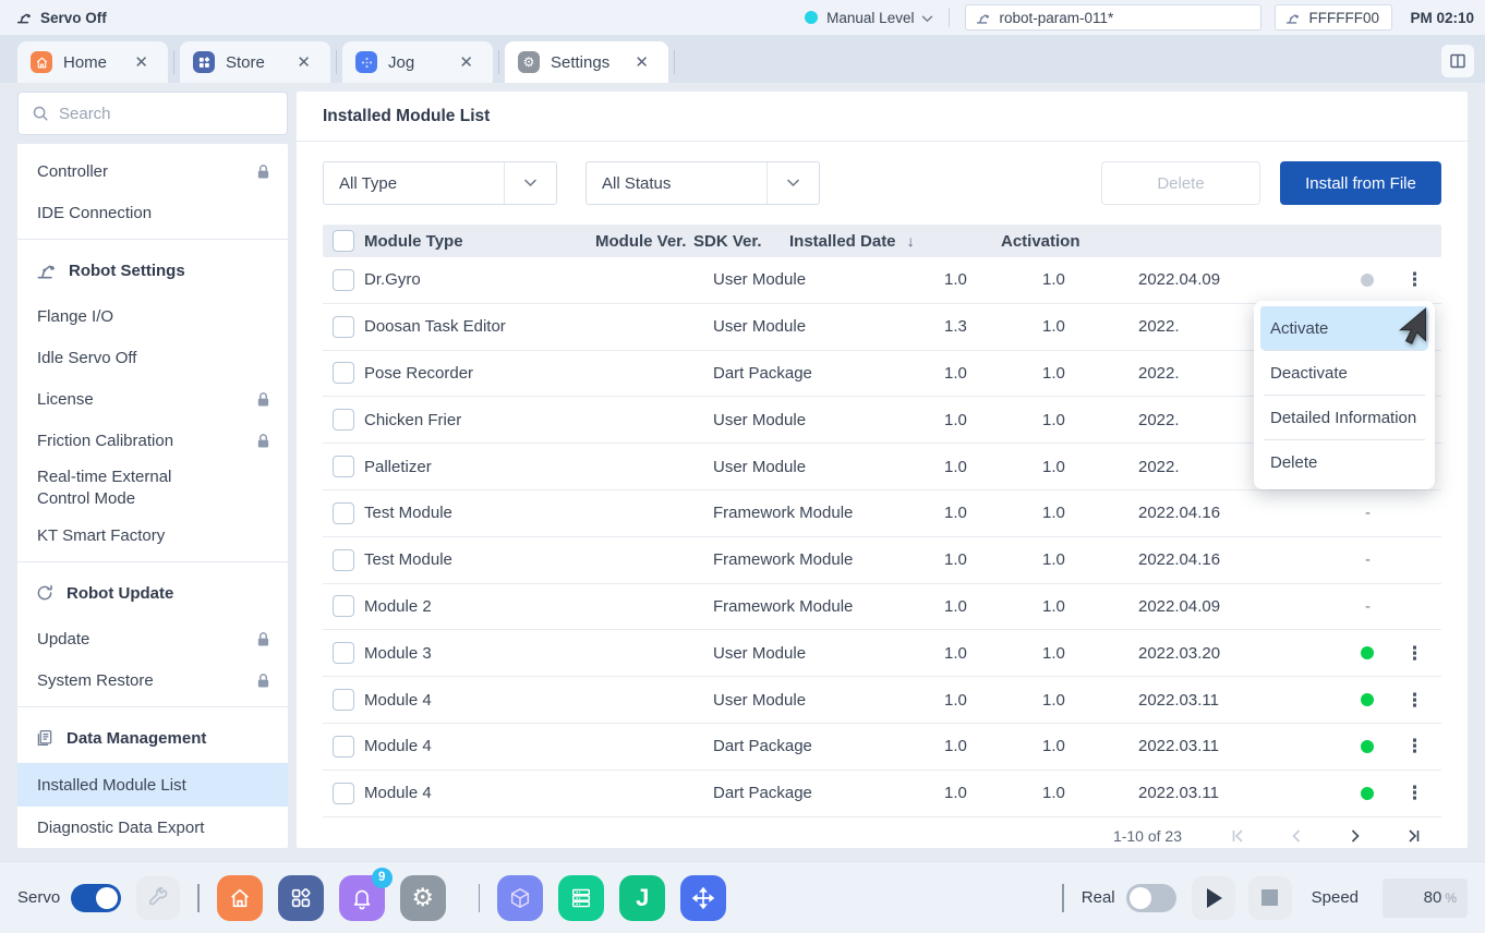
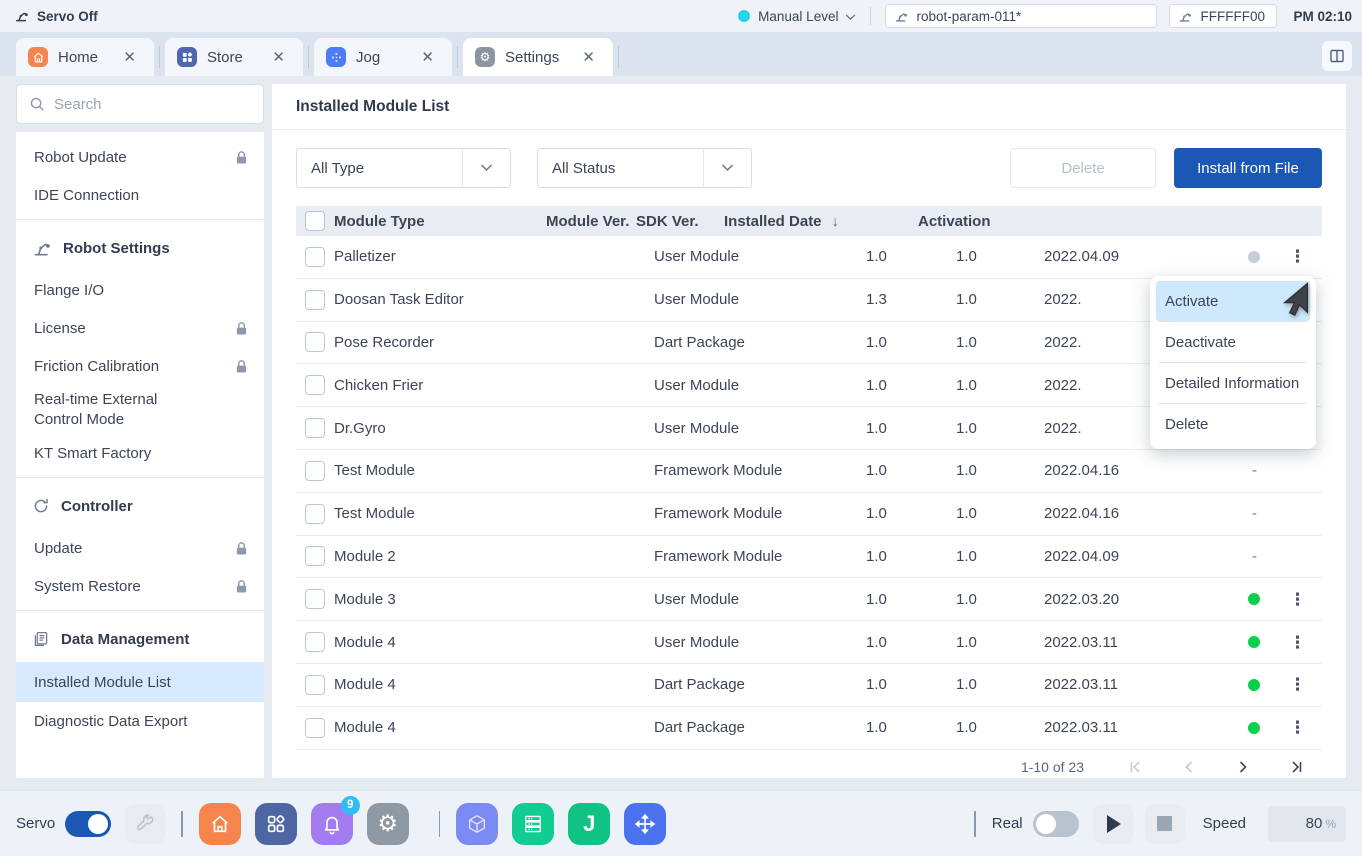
  Servo Off
  Manual Level
  robot-param-011*
  FFFFFF00
  PM 02:10
  Home
  ✕
  Store
  ✕
  Jog
  ✕
  ⚙
  Settings
  ✕
  Search
- Controller
+ Robot Update
  IDE Connection
  Robot Settings
  Flange I/O
- Idle Servo Off
  License
  Friction Calibration
  Real-time External Control Mode
  KT Smart Factory
- Robot Update
+ Controller
  Update
  System Restore
  Data Management
  Installed Module List
  Diagnostic Data Export
  Installed Module List
  All Type
  All Status
  Delete
  Install from File
  Module Type
  Module Ver.
  SDK Ver.
  Installed Date ↓
  Activation
- Dr.Gyro
+ Palletizer
  User Module
  1.0
  1.0
  2022.04.09
  ⋮
  Doosan Task Editor
  User Module
  1.3
  1.0
  2022.
  Pose Recorder
  Dart Package
  1.0
  1.0
  2022.
  Chicken Frier
  User Module
  1.0
  1.0
  2022.
- Palletizer
+ Dr.Gyro
  User Module
  1.0
  1.0
  2022.
  Test Module
  Framework Module
  1.0
  1.0
  2022.04.16
  -
  Test Module
  Framework Module
  1.0
  1.0
  2022.04.16
  -
  Module 2
  Framework Module
  1.0
  1.0
  2022.04.09
  -
  Module 3
  User Module
  1.0
  1.0
  2022.03.20
  ⋮
  Module 4
  User Module
  1.0
  1.0
  2022.03.11
  ⋮
  Module 4
  Dart Package
  1.0
  1.0
  2022.03.11
  ⋮
  Module 4
  Dart Package
  1.0
  1.0
  2022.03.11
  ⋮
  1-10 of 23
  Activate
  Deactivate
  Detailed Information
  Delete
  Servo
  9
  ⚙
  J
  Real
  Speed
  80
  %
